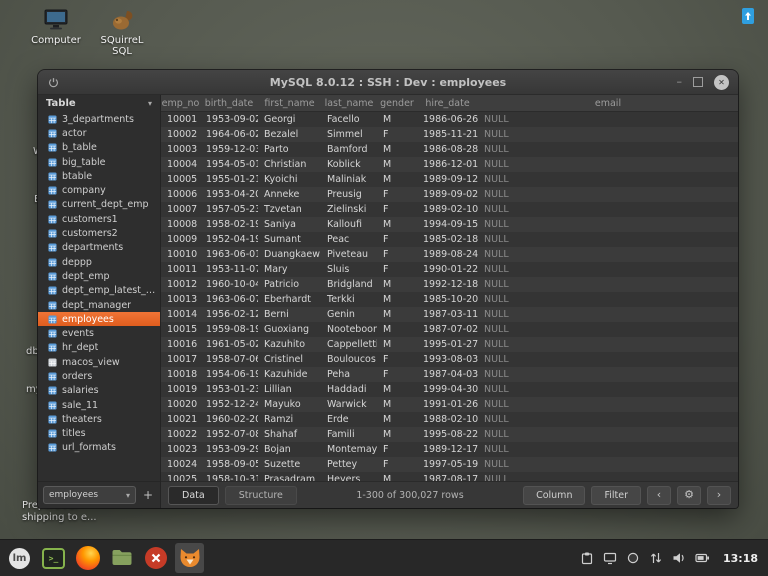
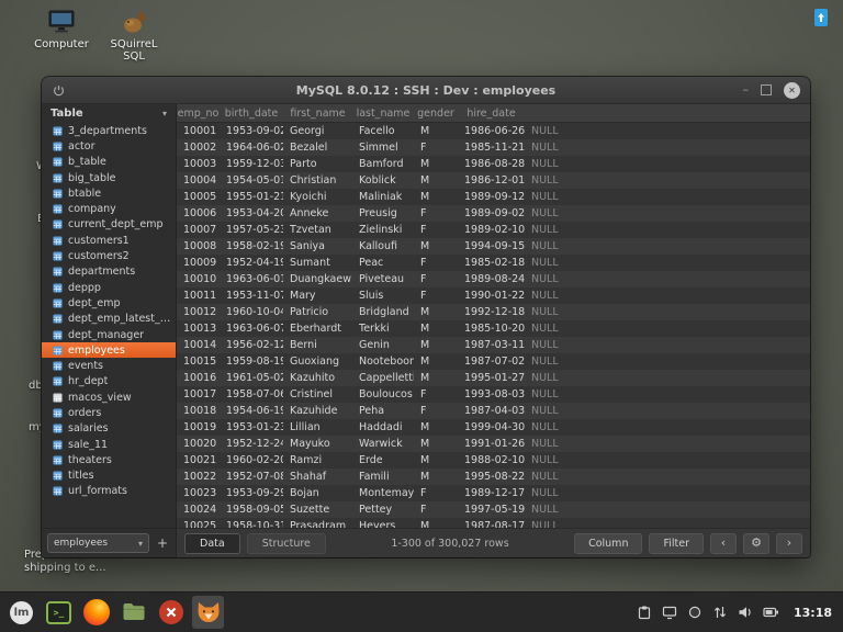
  Computer
  SQuirreL SQL
  shipping to e...
  MySQL 8.0.12 : SSH : Dev : employees
  –
  ✕
  Table
  ▾
  3_departments
  actor
  b_table
  big_table
  btable
  company
  current_dept_emp
  customers1
  customers2
  departments
  deppp
  dept_emp
  dept_emp_latest_da
  dept_manager
  employees
  events
  hr_dept
  macos_view
  orders
  salaries
  sale_11
  theaters
  titles
  url_formats
  employees
  ▾
  +
  emp_no
  birth_date
  first_name
  last_name
  gender
  hire_date
- email
  10001
  1953-09-0
  Georgi
  Facello
  M
  1986-06-26
  NULL
  10002
  1964-06-0
  Bezalel
  Simmel
  F
  1985-11-21
  NULL
  10003
  1959-12-0
  Parto
  Bamford
  M
  1986-08-28
  NULL
  10004
  1954-05-0
  Christian
  Koblick
  M
  1986-12-01
  NULL
  10005
  1955-01-2
  Kyoichi
  Maliniak
  M
  1989-09-12
  NULL
  10006
  1953-04-2
  Anneke
  Preusig
  F
  1989-09-02
  NULL
  10007
  1957-05-2
  Tzvetan
  Zielinski
  F
  1989-02-10
  NULL
  10008
  1958-02-1
  Saniya
  Kalloufi
  M
  1994-09-15
  NULL
  10009
  1952-04-1
  Sumant
  Peac
  F
  1985-02-18
  NULL
  10010
  1963-06-0
  Duangkaew
  Piveteau
  F
  1989-08-24
  NULL
  10011
  1953-11-0
  Mary
  Sluis
  F
  1990-01-22
  NULL
  10012
  1960-10-0
  Patricio
  Bridgland
  M
  1992-12-18
  NULL
  10013
  1963-06-0
  Eberhardt
  Terkki
  M
  1985-10-20
  NULL
  10014
  1956-02-1
  Berni
  Genin
  M
  1987-03-11
  NULL
  10015
  1959-08-1
  Guoxiang
  Nooteboo
  M
  1987-07-02
  NULL
  10016
  1961-05-0
  Kazuhito
  Cappellett
  M
  1995-01-27
  NULL
  10017
  1958-07-0
  Cristinel
  Bouloucos
  F
  1993-08-03
  NULL
  10018
  1954-06-1
  Kazuhide
  Peha
  F
  1987-04-03
  NULL
  10019
  1953-01-2
  Lillian
  Haddadi
  M
  1999-04-30
  NULL
  10020
  1952-12-2
  Mayuko
  Warwick
  M
  1991-01-26
  NULL
  10021
  1960-02-2
  Ramzi
  Erde
  M
  1988-02-10
  NULL
  10022
  1952-07-0
  Shahaf
  Famili
  M
  1995-08-22
  NULL
  10023
  1953-09-2
  Bojan
  Montemay
  F
  1989-12-17
  NULL
  10024
  1958-09-0
  Suzette
  Pettey
  F
  1997-05-19
  NULL
  10025
  1958-10-3
  Prasadram
  Heyers
  M
  1987-08-17
  NULL
  Data
  Structure
  1-300 of 300,027 rows
  Column
  Filter
  ‹
  ⚙
  ›
  lm
  >_
  13:18
